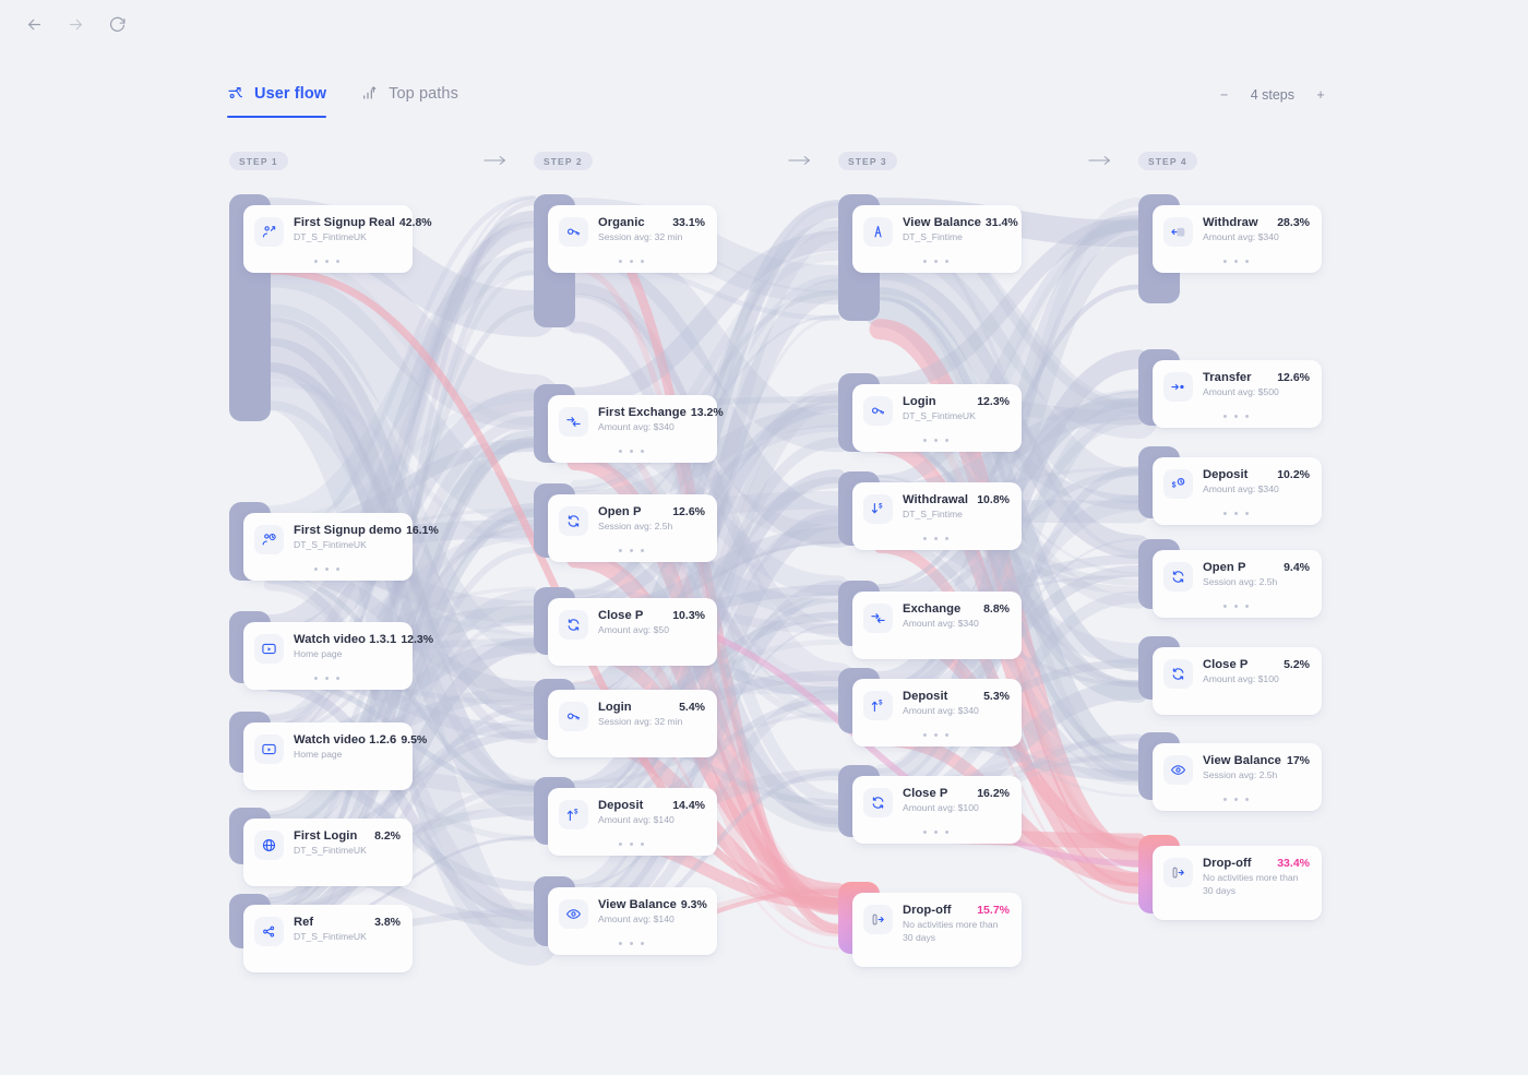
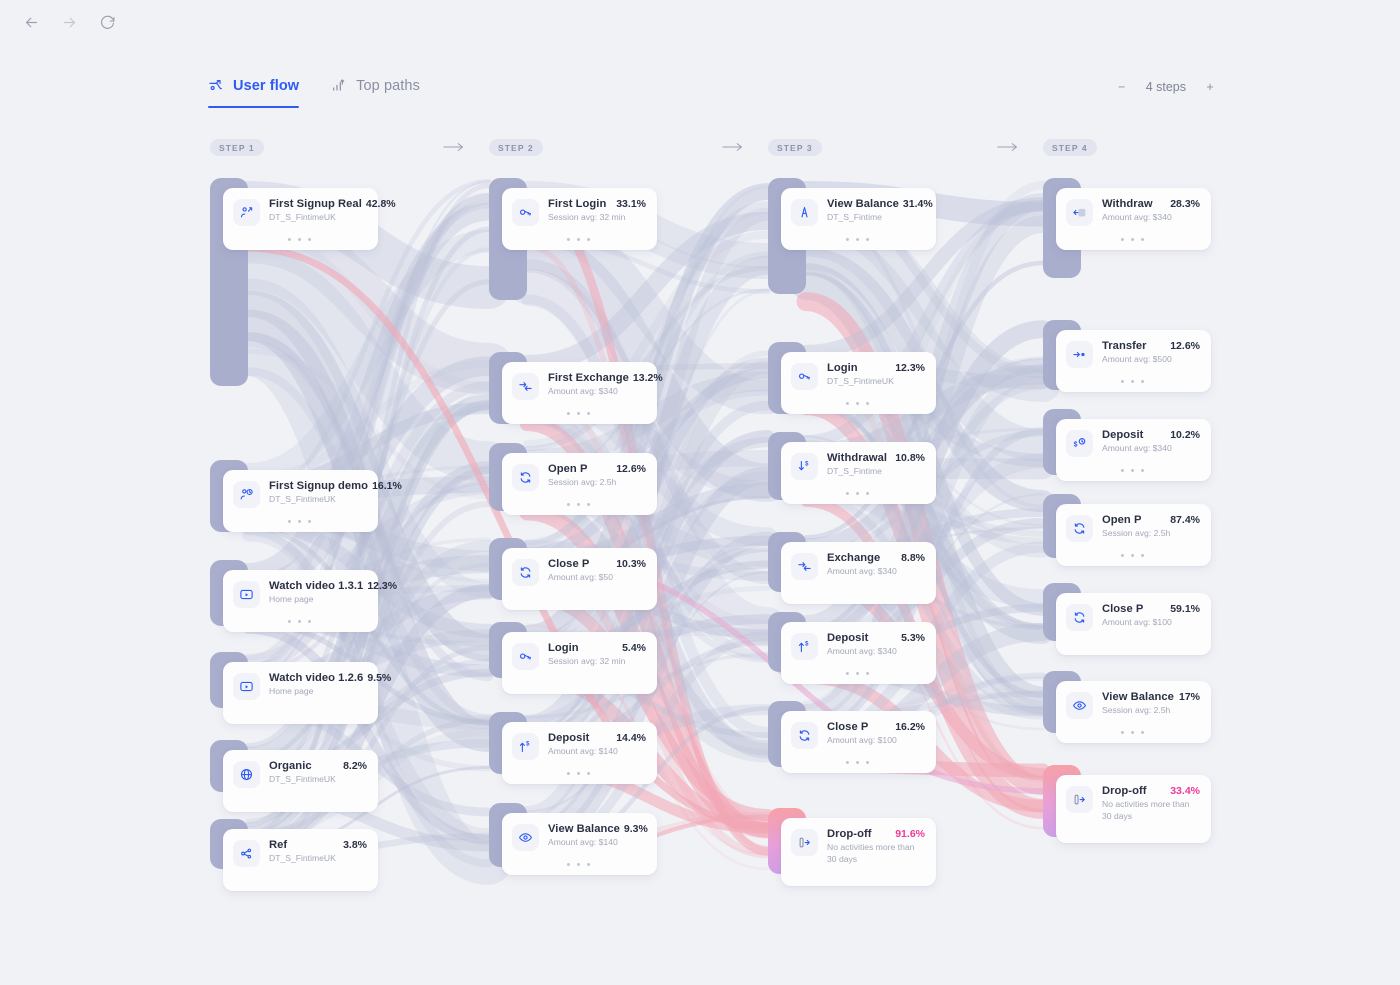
  User flow
  Top paths
  −
  4 steps
  +
  STEP 1
  STEP 2
  STEP 3
  STEP 4
  First Signup Real
  42.8%
  DT_S_FintimeUK
  • • •
  First Signup demo
  16.1%
  DT_S_FintimeUK
  • • •
  Watch video 1.3.1
  12.3%
  Home page
  • • •
  Watch video 1.2.6
  9.5%
  Home page
- First Login
+ Organic
  8.2%
  DT_S_FintimeUK
  Ref
  3.8%
  DT_S_FintimeUK
- Organic
+ First Login
  33.1%
  Session avg: 32 min
  • • •
  First Exchange
  13.2%
  Amount avg: $340
  • • •
  Open P
  12.6%
  Session avg: 2.5h
  • • •
  Close P
  10.3%
  Amount avg: $50
  Login
  5.4%
  Session avg: 32 min
  Deposit
  14.4%
  Amount avg: $140
  • • •
  View Balance
  9.3%
  Amount avg: $140
  • • •
  View Balance
  31.4%
  DT_S_Fintime
  • • •
  Login
  12.3%
  DT_S_FintimeUK
  • • •
  Withdrawal
  10.8%
  DT_S_Fintime
  • • •
  Exchange
  8.8%
  Amount avg: $340
  Deposit
  5.3%
  Amount avg: $340
  • • •
  Close P
  16.2%
  Amount avg: $100
  • • •
  Drop-off
- 15.7%
+ 91.6%
  No activities more than 30 days
  Withdraw
  28.3%
  Amount avg: $340
  • • •
  Transfer
  12.6%
  Amount avg: $500
  • • •
  Deposit
  10.2%
  Amount avg: $340
  • • •
  Open P
- 9.4%
+ 87.4%
  Session avg: 2.5h
  • • •
  Close P
- 5.2%
+ 59.1%
  Amount avg: $100
  View Balance
  17%
  Session avg: 2.5h
  • • •
  Drop-off
  33.4%
  No activities more than 30 days
